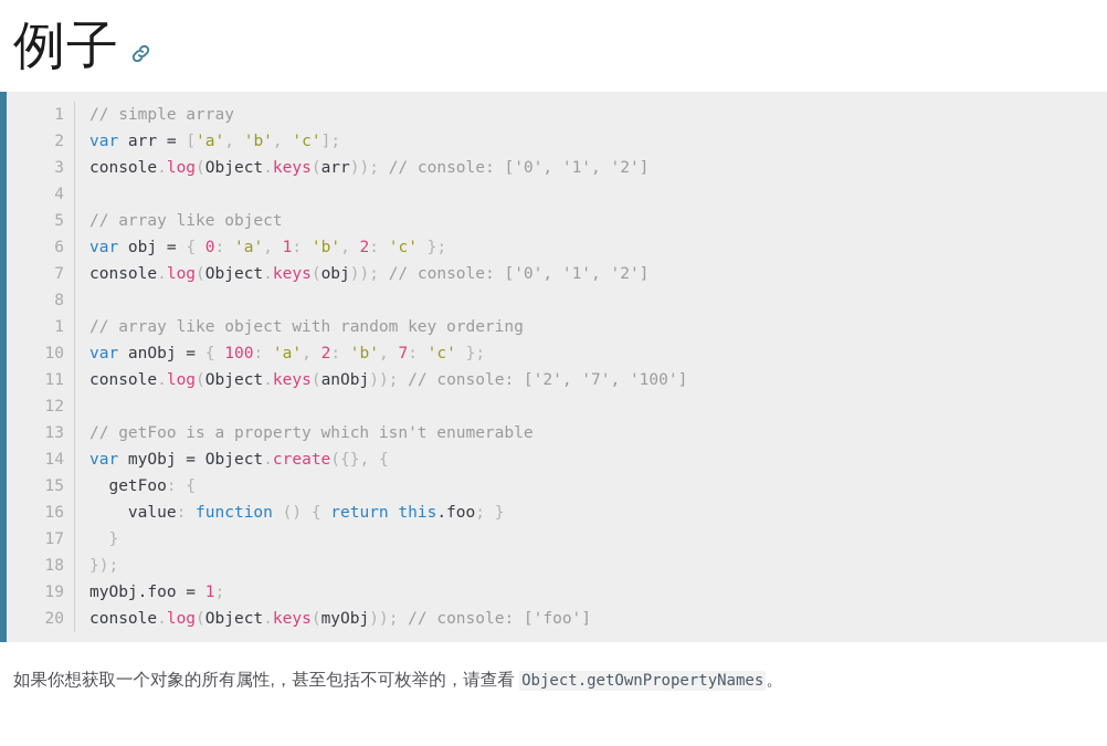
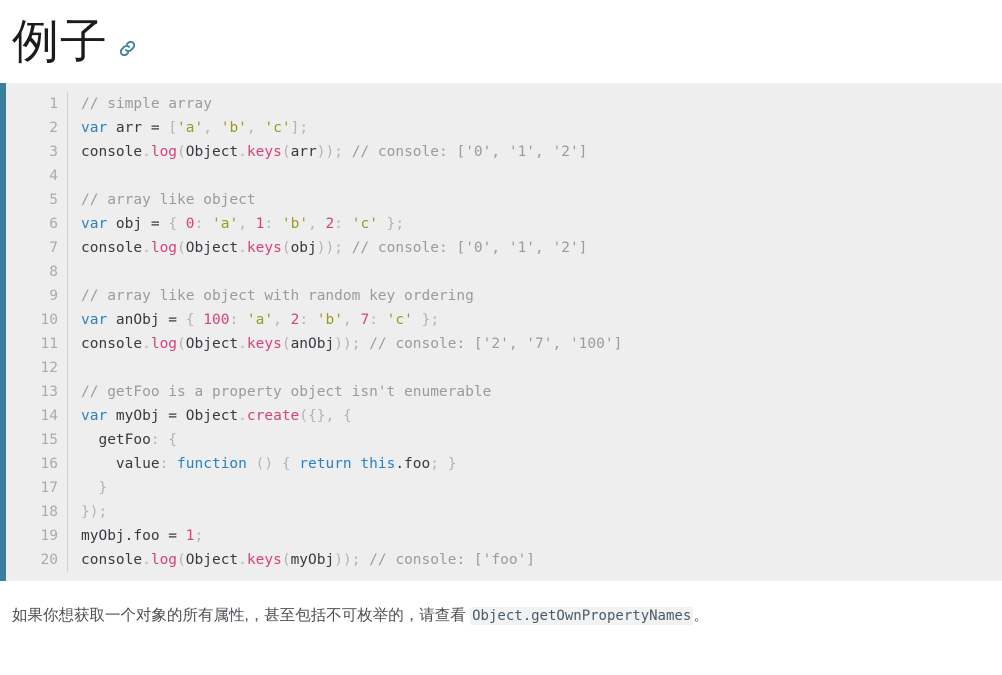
  例子
  1	// simple array
  2	var arr = ['a', 'b', 'c'];
  3	console.log(Object.keys(arr)); // console: ['0', '1', '2']
  4
  5	// array like object
  6	var obj = { 0: 'a', 1: 'b', 2: 'c' };
  7	console.log(Object.keys(obj)); // console: ['0', '1', '2']
  8
- 1	// array like object with random key ordering
+ 9	// array like object with random key ordering
  10	var anObj = { 100: 'a', 2: 'b', 7: 'c' };
  11	console.log(Object.keys(anObj)); // console: ['2', '7', '100']
  12
- 13	// getFoo is a property which isn't enumerable
+ 13	// getFoo is a property object isn't enumerable
  14	var myObj = Object.create({}, {
  15	getFoo: {
  16	value: function () { return this.foo; }
  17	}
  18	});
  19	myObj.foo = 1;
  20	console.log(Object.keys(myObj)); // console: ['foo']
  如果你想获取一个对象的所有属性,，甚至包括不可枚举的，请查看 Object.getOwnPropertyNames 。
